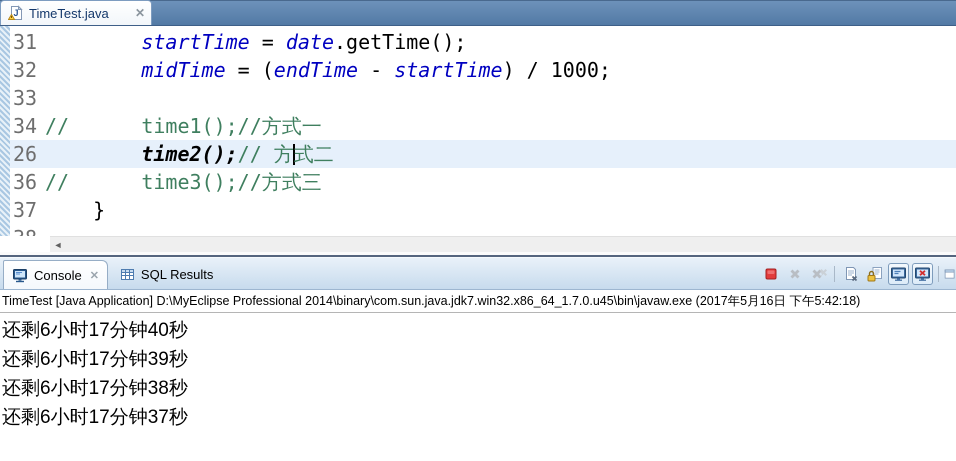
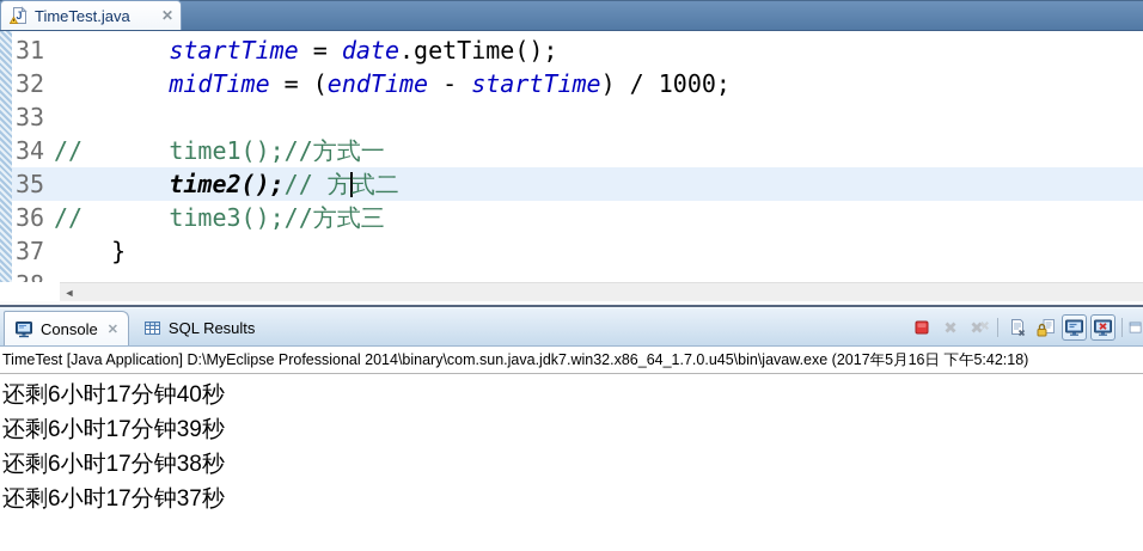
  J
  TimeTest.java
  ✕
  31
  startTime = date.getTime();
  32
  midTime = (endTime - startTime) / 1000;
  33
  34
  // time1();//方式一
- 26
+ 35
  time2();// 方式二
  36
  // time3();//方式三
  37
  }
  ◄
  Console
  ✕
  SQL Results
  TimeTest [Java Application] D:\MyEclipse Professional 2014\binary\com.sun.java.jdk7.win32.x86_64_1.7.0.u45\bin\javaw.exe (2017年5月16日 下午5:42:18)
  还剩6小时17分钟40秒
  还剩6小时17分钟39秒
  还剩6小时17分钟38秒
  还剩6小时17分钟37秒
